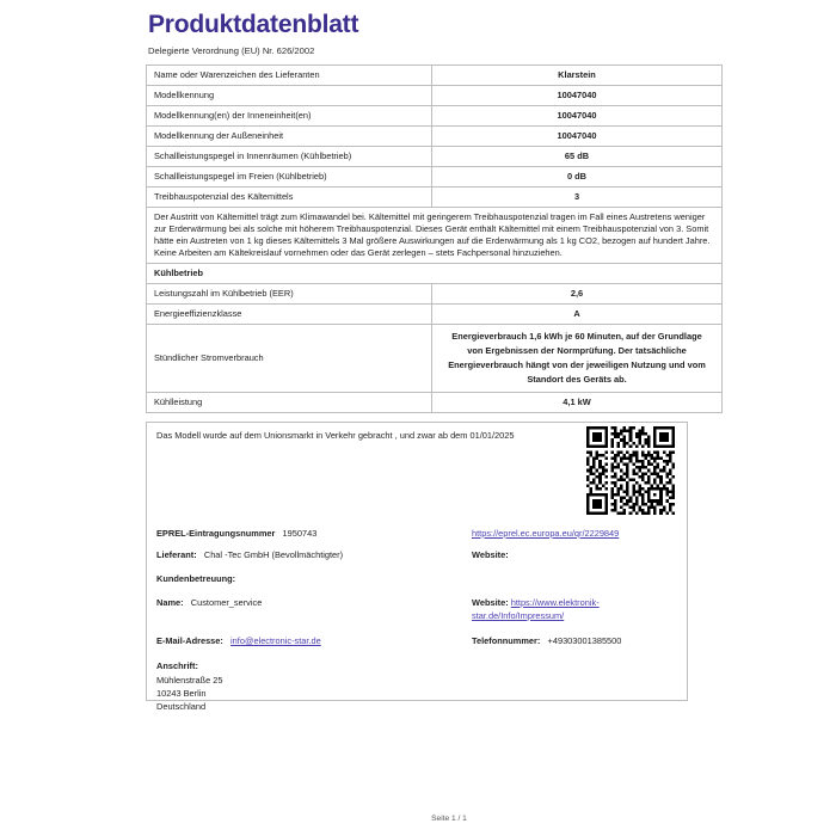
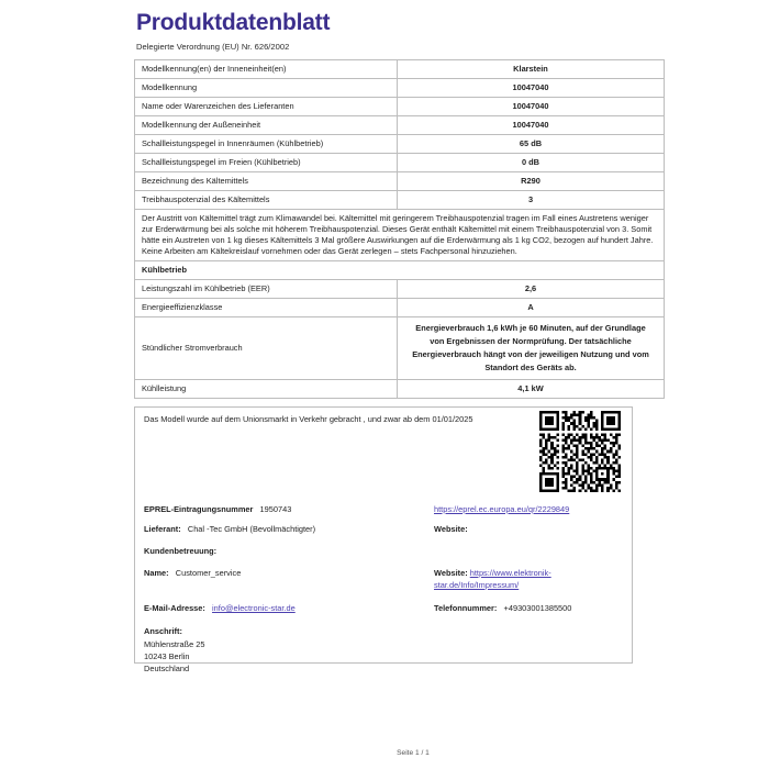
  Produktdatenblatt
  Delegierte Verordnung (EU) Nr. 626/2002
- Name oder Warenzeichen des Lieferanten	Klarstein
+ Modellkennung(en) der Inneneinheit(en)	Klarstein
  Modellkennung	10047040
- Modellkennung(en) der Inneneinheit(en)	10047040
+ Name oder Warenzeichen des Lieferanten	10047040
  Modellkennung der Außeneinheit	10047040
  Schallleistungspegel in Innenräumen (Kühlbetrieb)	65 dB
  Schallleistungspegel im Freien (Kühlbetrieb)	0 dB
+ Bezeichnung des Kältemittels	R290
  Treibhauspotenzial des Kältemittels	3
  Der Austritt von Kältemittel trägt zum Klimawandel bei. Kältemittel mit geringerem Treibhauspotenzial tragen im Fall eines Austretens weniger zur Erderwärmung bei als solche mit höherem Treibhauspotenzial. Dieses Gerät enthält Kältemittel mit einem Treibhauspotenzial von 3. Somit hätte ein Austreten von 1 kg dieses Kältemittels 3 Mal größere Auswirkungen auf die Erderwärmung als 1 kg CO2, bezogen auf hundert Jahre. Keine Arbeiten am Kältekreislauf vornehmen oder das Gerät zerlegen – stets Fachpersonal hinzuziehen.
  Kühlbetrieb
  Leistungszahl im Kühlbetrieb (EER)	2,6
  Energieeffizienzklasse	A
  Stündlicher Stromverbrauch	Energieverbrauch 1,6 kWh je 60 Minuten, auf der Grundlage von Ergebnissen der Normprüfung. Der tatsächliche Energieverbrauch hängt von der jeweiligen Nutzung und vom Standort des Geräts ab.
  Kühlleistung	4,1 kW
  Das Modell wurde auf dem Unionsmarkt in Verkehr gebracht , und zwar ab dem 01/01/2025
  EPREL-Eintragungsnummer 1950743
  https://eprel.ec.europa.eu/qr/2229849
  Lieferant: Chal -Tec GmbH (Bevollmächtigter)
  Website:
  Kundenbetreuung:
  Name: Customer_service
  Website: https://www.elektronik-star.de/Info/Impressum/
  E-Mail-Adresse: info@electronic-star.de
  Telefonnummer: +49303001385500
  Anschrift:
  Mühlenstraße 25
  10243 Berlin
  Deutschland
